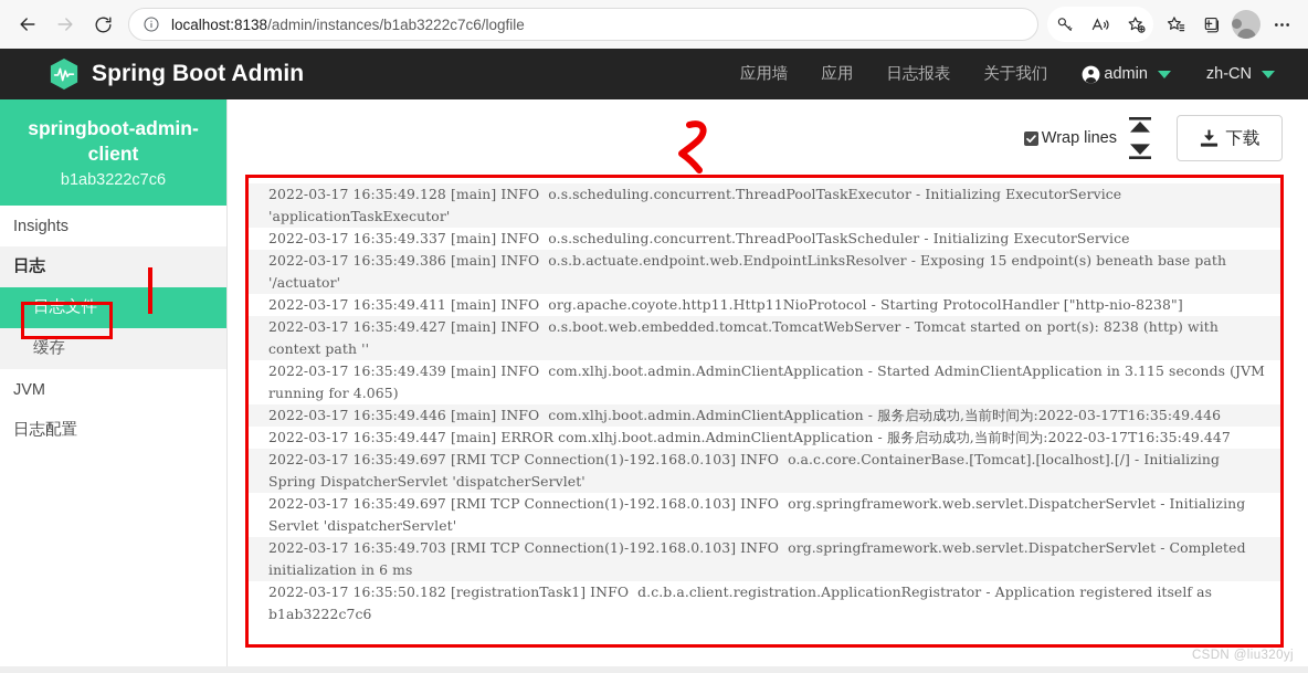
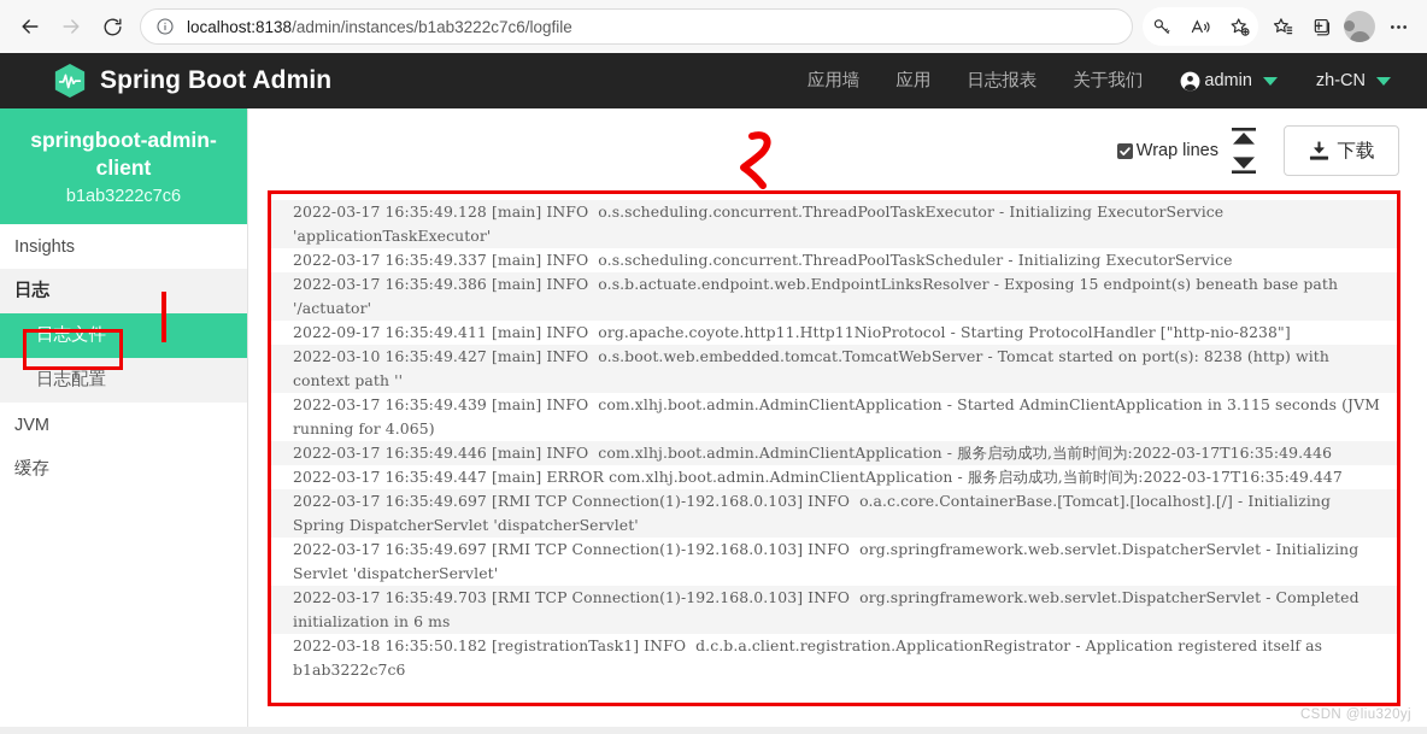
  localhost:8138/admin/instances/b1ab3222c7c6/logfile
  Spring Boot Admin
  应用墙
  应用
  日志报表
  关于我们
  admin
  zh-CN
  springboot-admin-client
  b1ab3222c7c6
  Insights
  日志
  日志文件
- 缓存
+ 日志配置
  JVM
- 日志配置
+ 缓存
  Wrap lines
  下载
  2022-03-17 16:35:49.128 [main] INFO o.s.scheduling.concurrent.ThreadPoolTaskExecutor - Initializing ExecutorService 'applicationTaskExecutor'
  2022-03-17 16:35:49.337 [main] INFO o.s.scheduling.concurrent.ThreadPoolTaskScheduler - Initializing ExecutorService
  2022-03-17 16:35:49.386 [main] INFO o.s.b.actuate.endpoint.web.EndpointLinksResolver - Exposing 15 endpoint(s) beneath base path '/actuator'
- 2022-03-17 16:35:49.411 [main] INFO org.apache.coyote.http11.Http11NioProtocol - Starting ProtocolHandler ["http-nio-8238"]
+ 2022-09-17 16:35:49.411 [main] INFO org.apache.coyote.http11.Http11NioProtocol - Starting ProtocolHandler ["http-nio-8238"]
- 2022-03-17 16:35:49.427 [main] INFO o.s.boot.web.embedded.tomcat.TomcatWebServer - Tomcat started on port(s): 8238 (http) with context path ''
+ 2022-03-10 16:35:49.427 [main] INFO o.s.boot.web.embedded.tomcat.TomcatWebServer - Tomcat started on port(s): 8238 (http) with context path ''
  2022-03-17 16:35:49.439 [main] INFO com.xlhj.boot.admin.AdminClientApplication - Started AdminClientApplication in 3.115 seconds (JVM running for 4.065)
  2022-03-17 16:35:49.446 [main] INFO com.xlhj.boot.admin.AdminClientApplication - 服务启动成功,当前时间为:2022-03-17T16:35:49.446
  2022-03-17 16:35:49.447 [main] ERROR com.xlhj.boot.admin.AdminClientApplication - 服务启动成功,当前时间为:2022-03-17T16:35:49.447
  2022-03-17 16:35:49.697 [RMI TCP Connection(1)-192.168.0.103] INFO o.a.c.core.ContainerBase.[Tomcat].[localhost].[/] - Initializing Spring DispatcherServlet 'dispatcherServlet'
  2022-03-17 16:35:49.697 [RMI TCP Connection(1)-192.168.0.103] INFO org.springframework.web.servlet.DispatcherServlet - Initializing Servlet 'dispatcherServlet'
  2022-03-17 16:35:49.703 [RMI TCP Connection(1)-192.168.0.103] INFO org.springframework.web.servlet.DispatcherServlet - Completed initialization in 6 ms
- 2022-03-17 16:35:50.182 [registrationTask1] INFO d.c.b.a.client.registration.ApplicationRegistrator - Application registered itself as b1ab3222c7c6
+ 2022-03-18 16:35:50.182 [registrationTask1] INFO d.c.b.a.client.registration.ApplicationRegistrator - Application registered itself as b1ab3222c7c6
  CSDN @liu320yj
